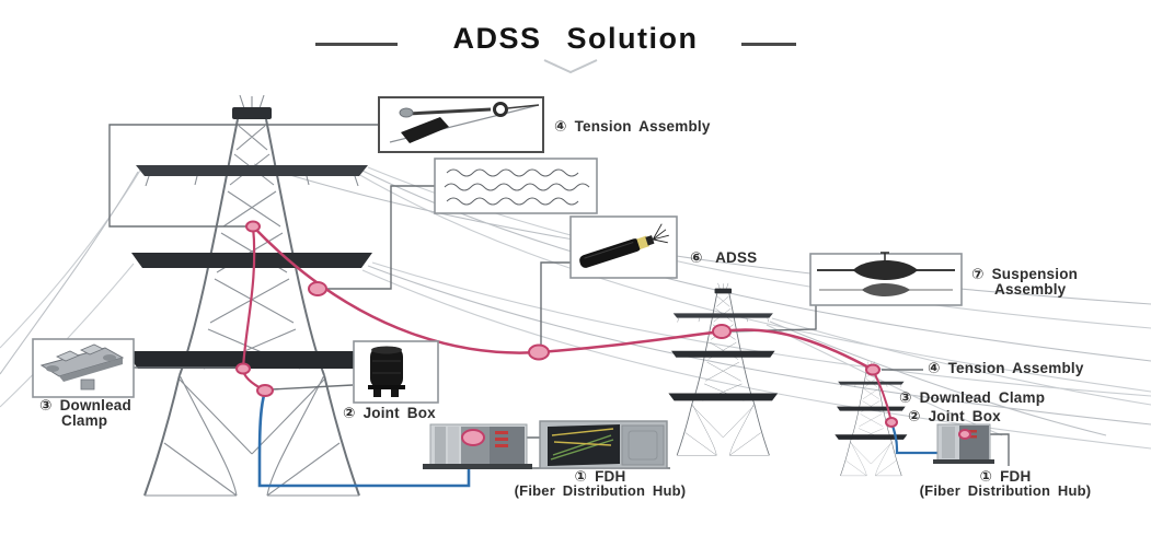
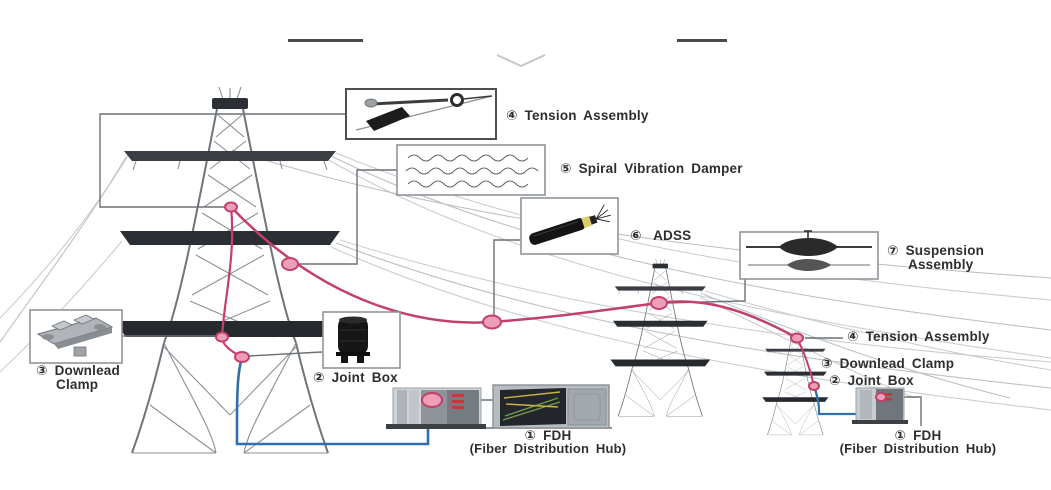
- ADSS Solution
  ④ Tension Assembly
+ ⑤ Spiral Vibration Damper
  ⑥ ADSS
  ⑦ Suspension
  Assembly
  ④ Tension Assembly
  ③ Downlead Clamp
  ② Joint Box
  ① FDH
  (Fiber Distribution Hub)
  ① FDH
  (Fiber Distribution Hub)
  ③ Downlead
  Clamp
  ② Joint Box
